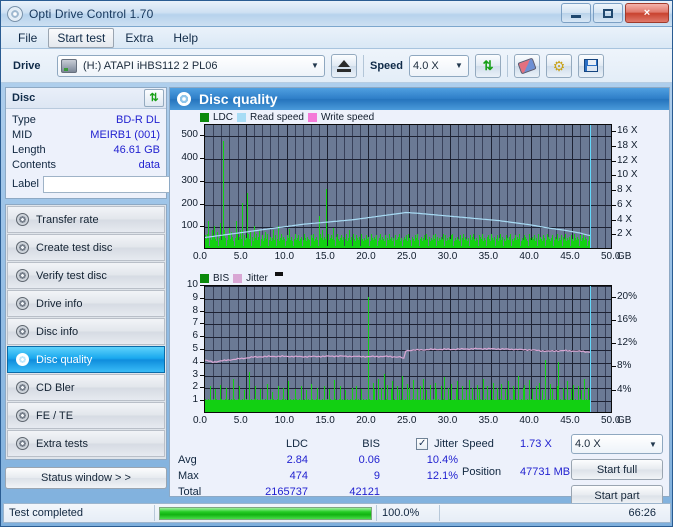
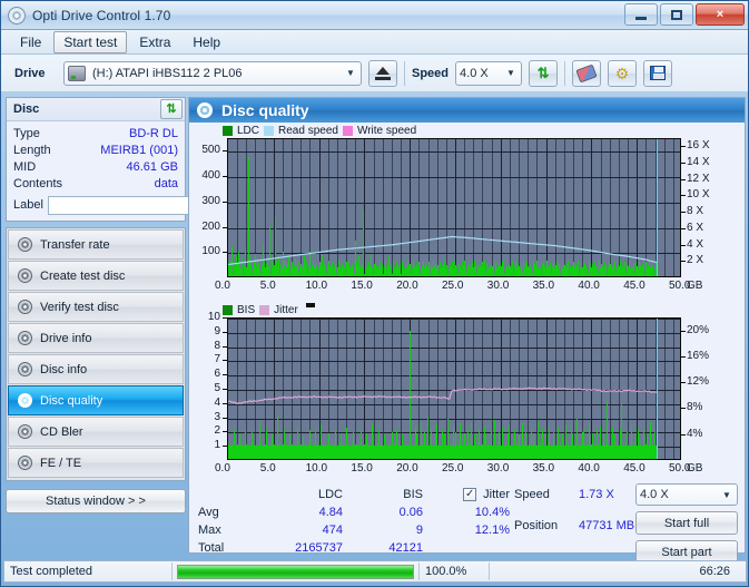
  Opti Drive Control 1.70
  ×
  File
  Start test
  Extra
  Help
  Drive
  (H:) ATAPI iHBS112 2 PL06
  ▼
  Speed
  4.0 X
  ▼
  ⇅
  ⚙
  Disc
  ⇅
  Type
  BD-R DL
- MID
+ Length
  MEIRB1 (001)
- Length
+ MID
  46.61 GB
  Contents
  data
  Label
  Transfer rate
  Create test disc
  Verify test disc
  Drive info
  Disc info
  Disc quality
  CD Bler
  FE / TE
- Extra tests
  Status window > >
  Disc quality
  LDC
  Read speed
  Write speed
  100
  200
  300
  400
  500
  2 X
  4 X
  6 X
  8 X
  10 X
  12 X
- 18 X
+ 14 X
  16 X
  0.0
  5.0
  10.0
  15.0
  20.0
  25.0
  30.0
  35.0
  40.0
  45.0
  50.0
  GB
  BIS
  Jitter
  1
  2
  3
  4
  5
  6
  7
  8
  9
  10
  4%
  8%
  12%
  16%
  20%
  0.0
  5.0
  10.0
  15.0
  20.0
  25.0
  30.0
  35.0
  40.0
  45.0
  50.0
  GB
  LDC
  BIS
  ✓
  Jitter
  Avg
- 2.84
+ 4.84
  0.06
  10.4%
  Max
  474
  9
  12.1%
  Total
  2165737
  42121
  Speed
  1.73 X
  Position
  47731 MB
  4.0 X
  ▼
  Start full
  Start part
  Test completed
  100.0%
  66:26
